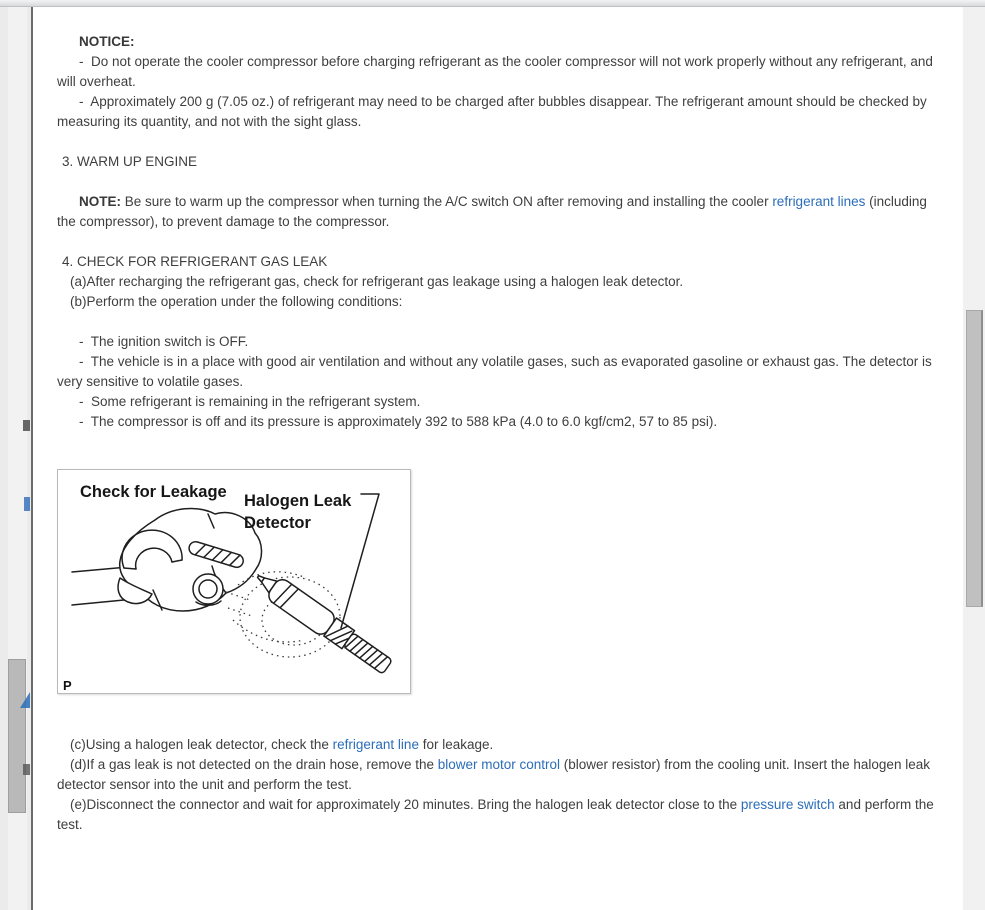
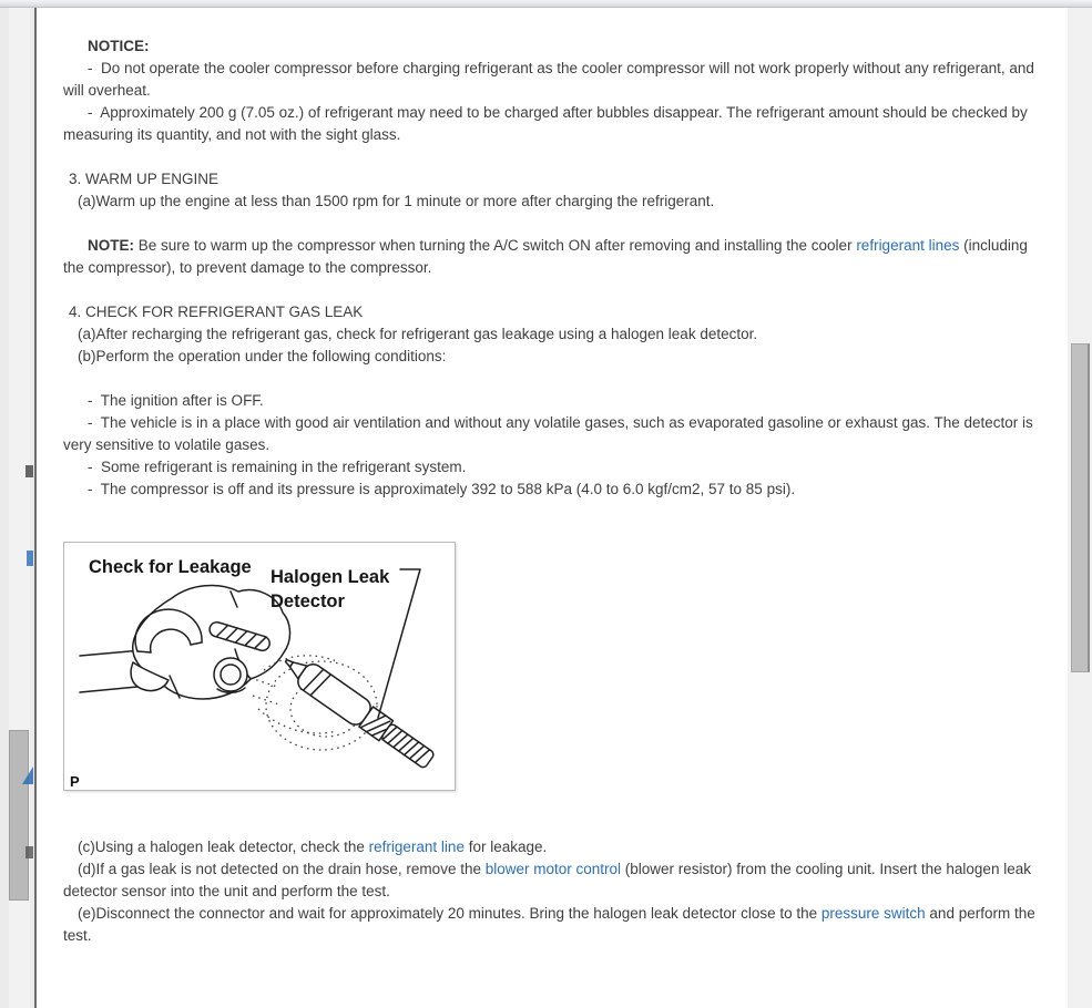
  NOTICE:
  - Do not operate the cooler compressor before charging refrigerant as the cooler compressor will not work properly without any refrigerant, and will overheat.
  - Approximately 200 g (7.05 oz.) of refrigerant may need to be charged after bubbles disappear. The refrigerant amount should be checked by measuring its quantity, and not with the sight glass.
  3. WARM UP ENGINE
+ (a)Warm up the engine at less than 1500 rpm for 1 minute or more after charging the refrigerant.
  NOTE: Be sure to warm up the compressor when turning the A/C switch ON after removing and installing the cooler refrigerant lines (including the compressor), to prevent damage to the compressor.
  4. CHECK FOR REFRIGERANT GAS LEAK
  (a)After recharging the refrigerant gas, check for refrigerant gas leakage using a halogen leak detector.
  (b)Perform the operation under the following conditions:
- - The ignition switch is OFF.
+ - The ignition after is OFF.
  - The vehicle is in a place with good air ventilation and without any volatile gases, such as evaporated gasoline or exhaust gas. The detector is very sensitive to volatile gases.
  - Some refrigerant is remaining in the refrigerant system.
  - The compressor is off and its pressure is approximately 392 to 588 kPa (4.0 to 6.0 kgf/cm2, 57 to 85 psi).
  Check for Leakage
  Halogen Leak
  Detector
  P
  (c)Using a halogen leak detector, check the refrigerant line for leakage.
  (d)If a gas leak is not detected on the drain hose, remove the blower motor control (blower resistor) from the cooling unit. Insert the halogen leak detector sensor into the unit and perform the test.
  (e)Disconnect the connector and wait for approximately 20 minutes. Bring the halogen leak detector close to the pressure switch and perform the test.
